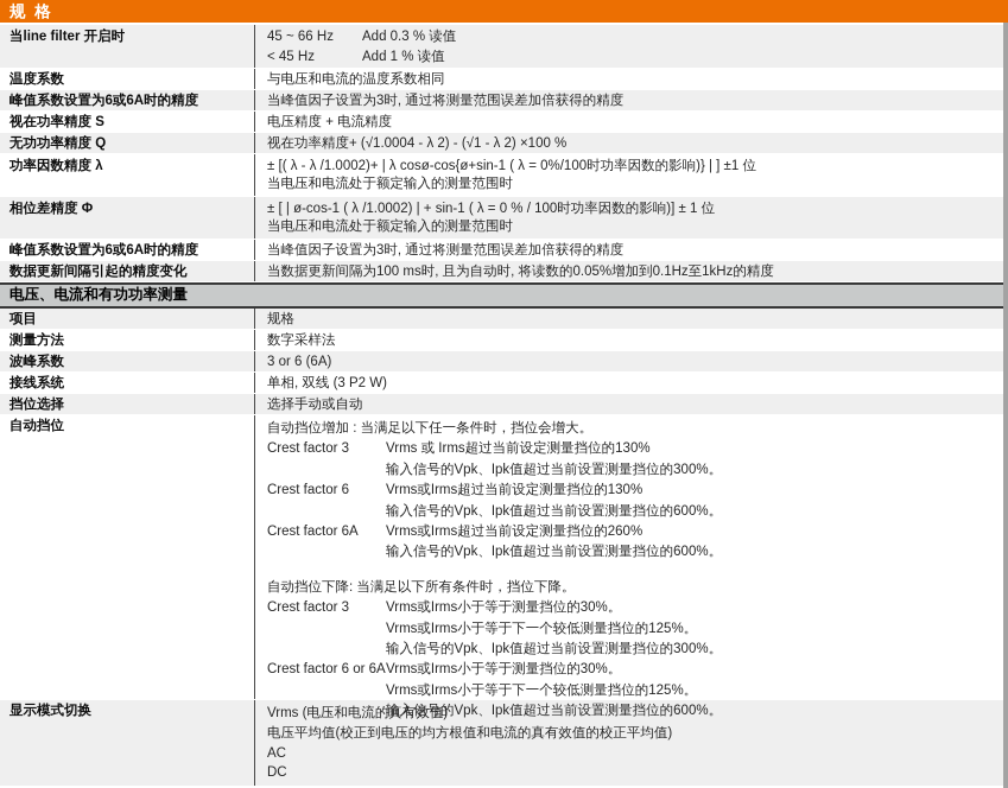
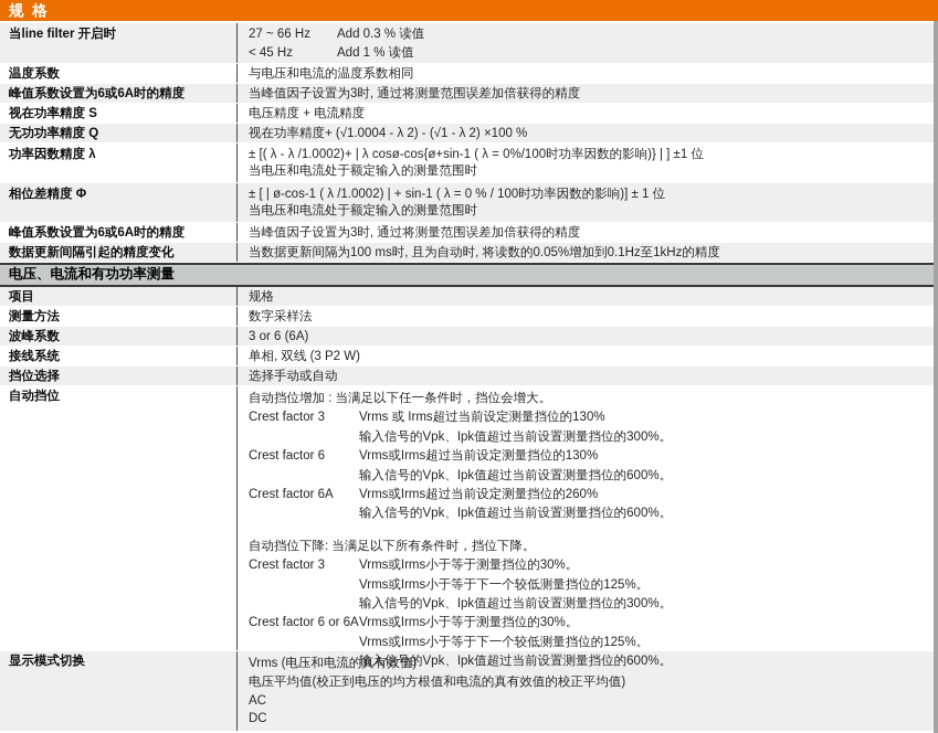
  规 格
  当line filter 开启时
- 45 ~ 66 Hz
+ 27 ~ 66 Hz
  Add 0.3 % 读值
  < 45 Hz
  Add 1 % 读值
  温度系数
  与电压和电流的温度系数相同
  峰值系数设置为6或6A时的精度
  当峰值因子设置为3时, 通过将测量范围误差加倍获得的精度
  视在功率精度 S
  电压精度 + 电流精度
  无功功率精度 Q
  视在功率精度+ (√1.0004 - λ 2) - (√1 - λ 2) ×100 %
  功率因数精度 λ
  ± [( λ - λ /1.0002)+ | λ cosø-cos{ø+sin-1 ( λ = 0%/100时功率因数的影响)} | ] ±1 位
  当电压和电流处于额定输入的测量范围时
  相位差精度 Φ
  ± [ | ø-cos-1 ( λ /1.0002) | + sin-1 ( λ = 0 % / 100时功率因数的影响)] ± 1 位
  当电压和电流处于额定输入的测量范围时
  峰值系数设置为6或6A时的精度
  当峰值因子设置为3时, 通过将测量范围误差加倍获得的精度
  数据更新间隔引起的精度变化
  当数据更新间隔为100 ms时, 且为自动时, 将读数的0.05%增加到0.1Hz至1kHz的精度
  电压、电流和有功功率测量
  项目
  规格
  测量方法
  数字采样法
  波峰系数
  3 or 6 (6A)
  接线系统
  单相, 双线 (3 P2 W)
  挡位选择
  选择手动或自动
  自动挡位
  自动挡位增加 : 当满足以下任一条件时，挡位会增大。
  Crest factor 3
  Vrms 或 Irms超过当前设定测量挡位的130%
  输入信号的Vpk、Ipk值超过当前设置测量挡位的300%。
  Crest factor 6
  Vrms或Irms超过当前设定测量挡位的130%
  输入信号的Vpk、Ipk值超过当前设置测量挡位的600%。
  Crest factor 6A
  Vrms或Irms超过当前设定测量挡位的260%
  输入信号的Vpk、Ipk值超过当前设置测量挡位的600%。
  自动挡位下降: 当满足以下所有条件时，挡位下降。
  Crest factor 3
  Vrms或Irms小于等于测量挡位的30%。
  Vrms或Irms小于等于下一个较低测量挡位的125%。
  输入信号的Vpk、Ipk值超过当前设置测量挡位的300%。
  Crest factor 6 or 6A
  Vrms或Irms小于等于测量挡位的30%。
  Vrms或Irms小于等于下一个较低测量挡位的125%。
  输入信号的Vpk、Ipk值超过当前设置测量挡位的600%。
  显示模式切换
  Vrms (电压和电流的真有效值)
  电压平均值(校正到电压的均方根值和电流的真有效值的校正平均值)
  AC
  DC
